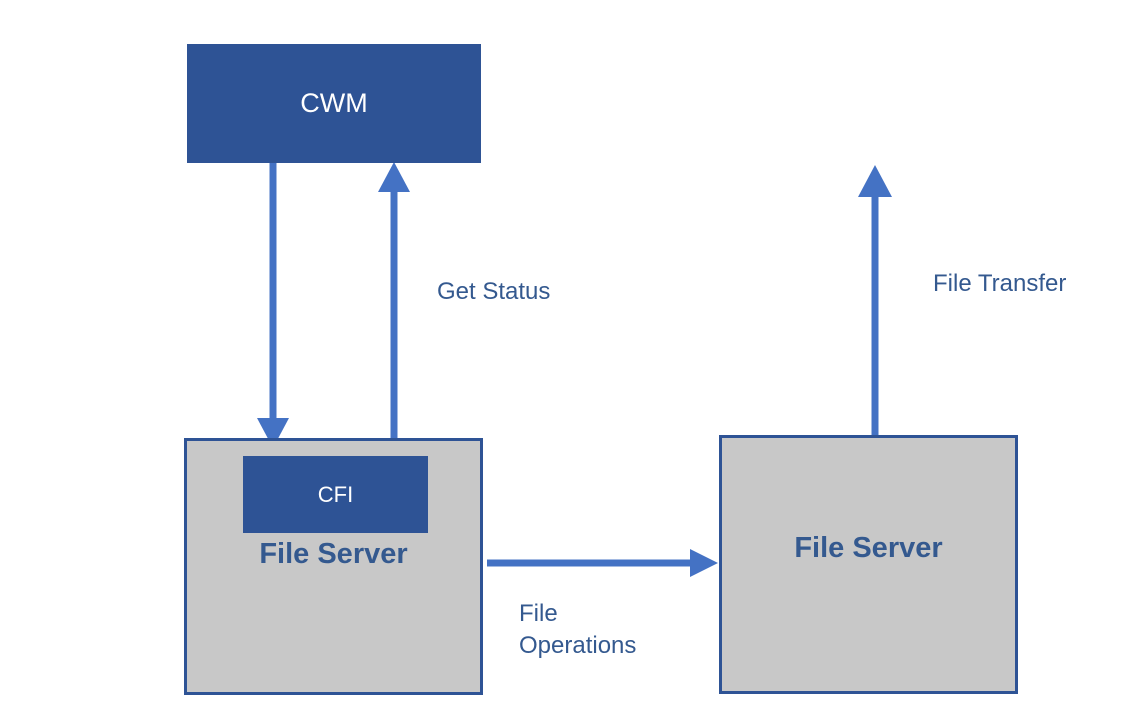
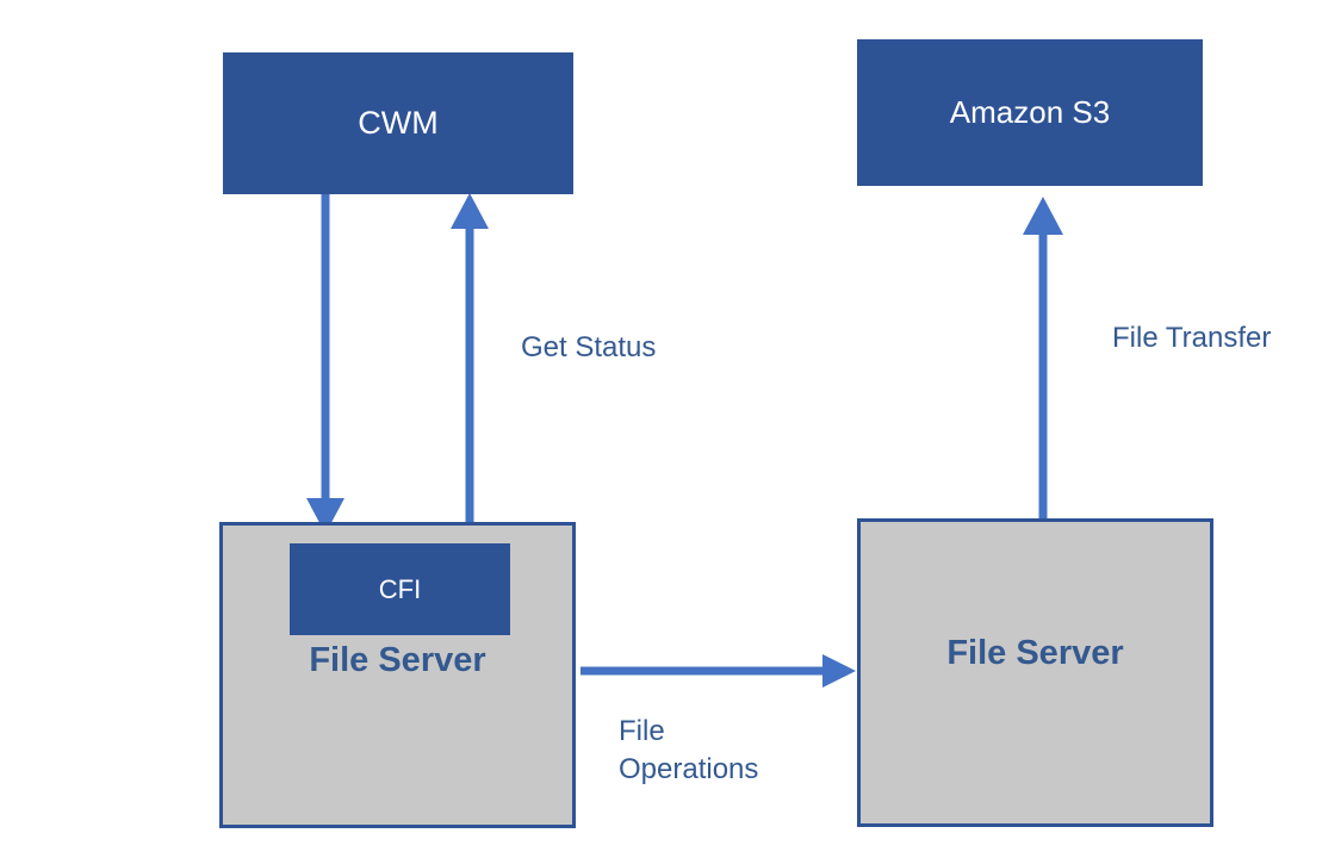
  CWM
+ Amazon S3
  CFI
  File Server
  File Server
  Get Status
  File Transfer
  File
  Operations
